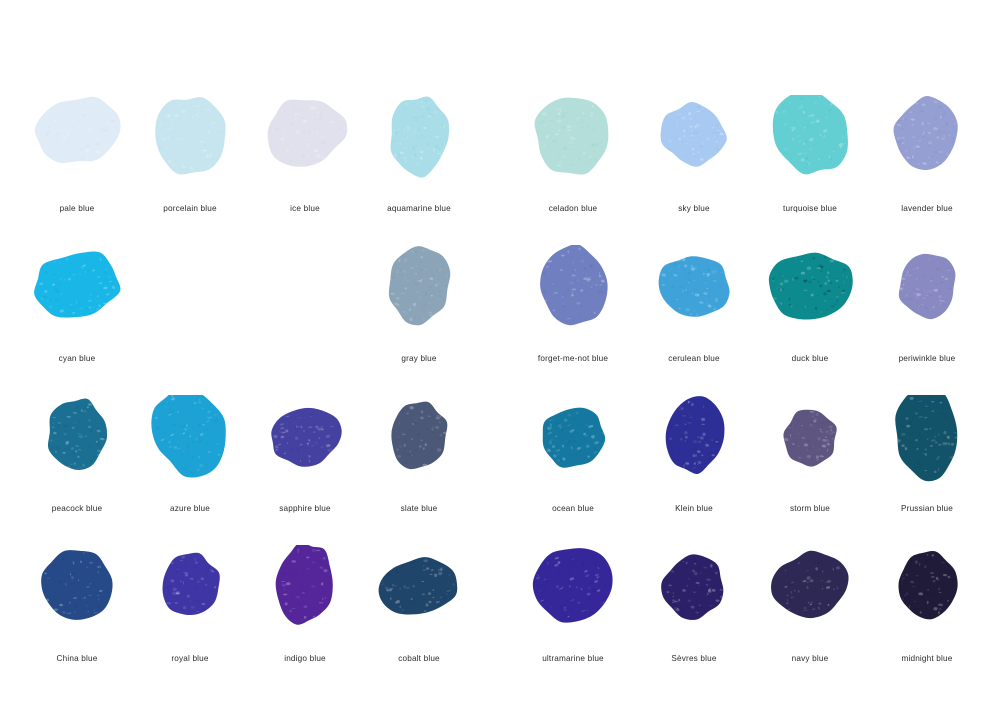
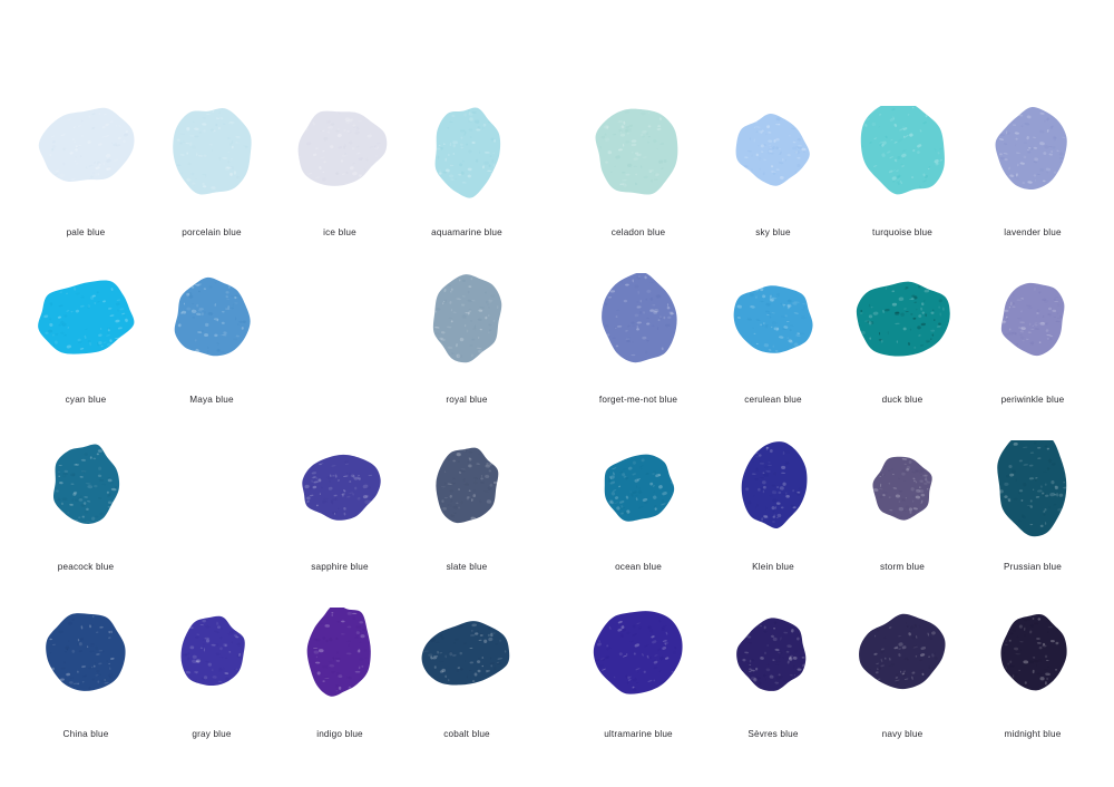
  pale blue
  porcelain blue
  ice blue
  aquamarine blue
  celadon blue
  sky blue
  turquoise blue
  lavender blue
  cyan blue
+ Maya blue
- gray blue
+ royal blue
  forget-me-not blue
  cerulean blue
  duck blue
  periwinkle blue
  peacock blue
- azure blue
  sapphire blue
  slate blue
  ocean blue
  Klein blue
  storm blue
  Prussian blue
  China blue
- royal blue
+ gray blue
  indigo blue
  cobalt blue
  ultramarine blue
  Sèvres blue
  navy blue
  midnight blue
